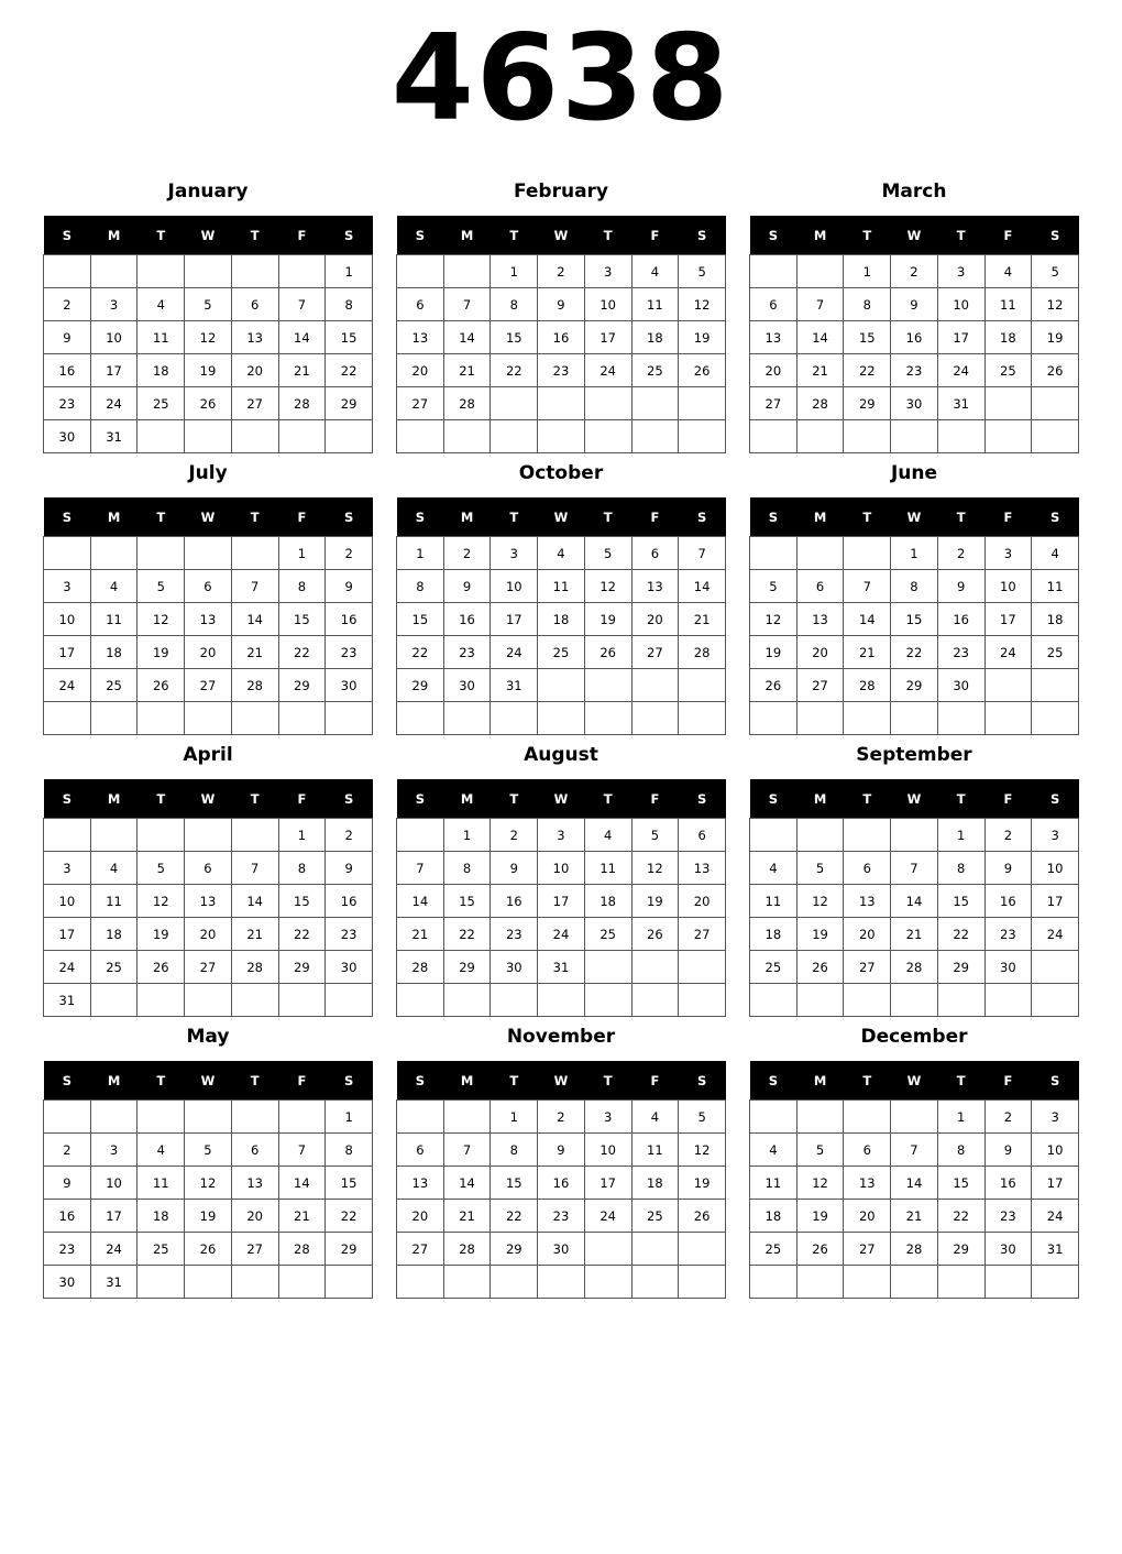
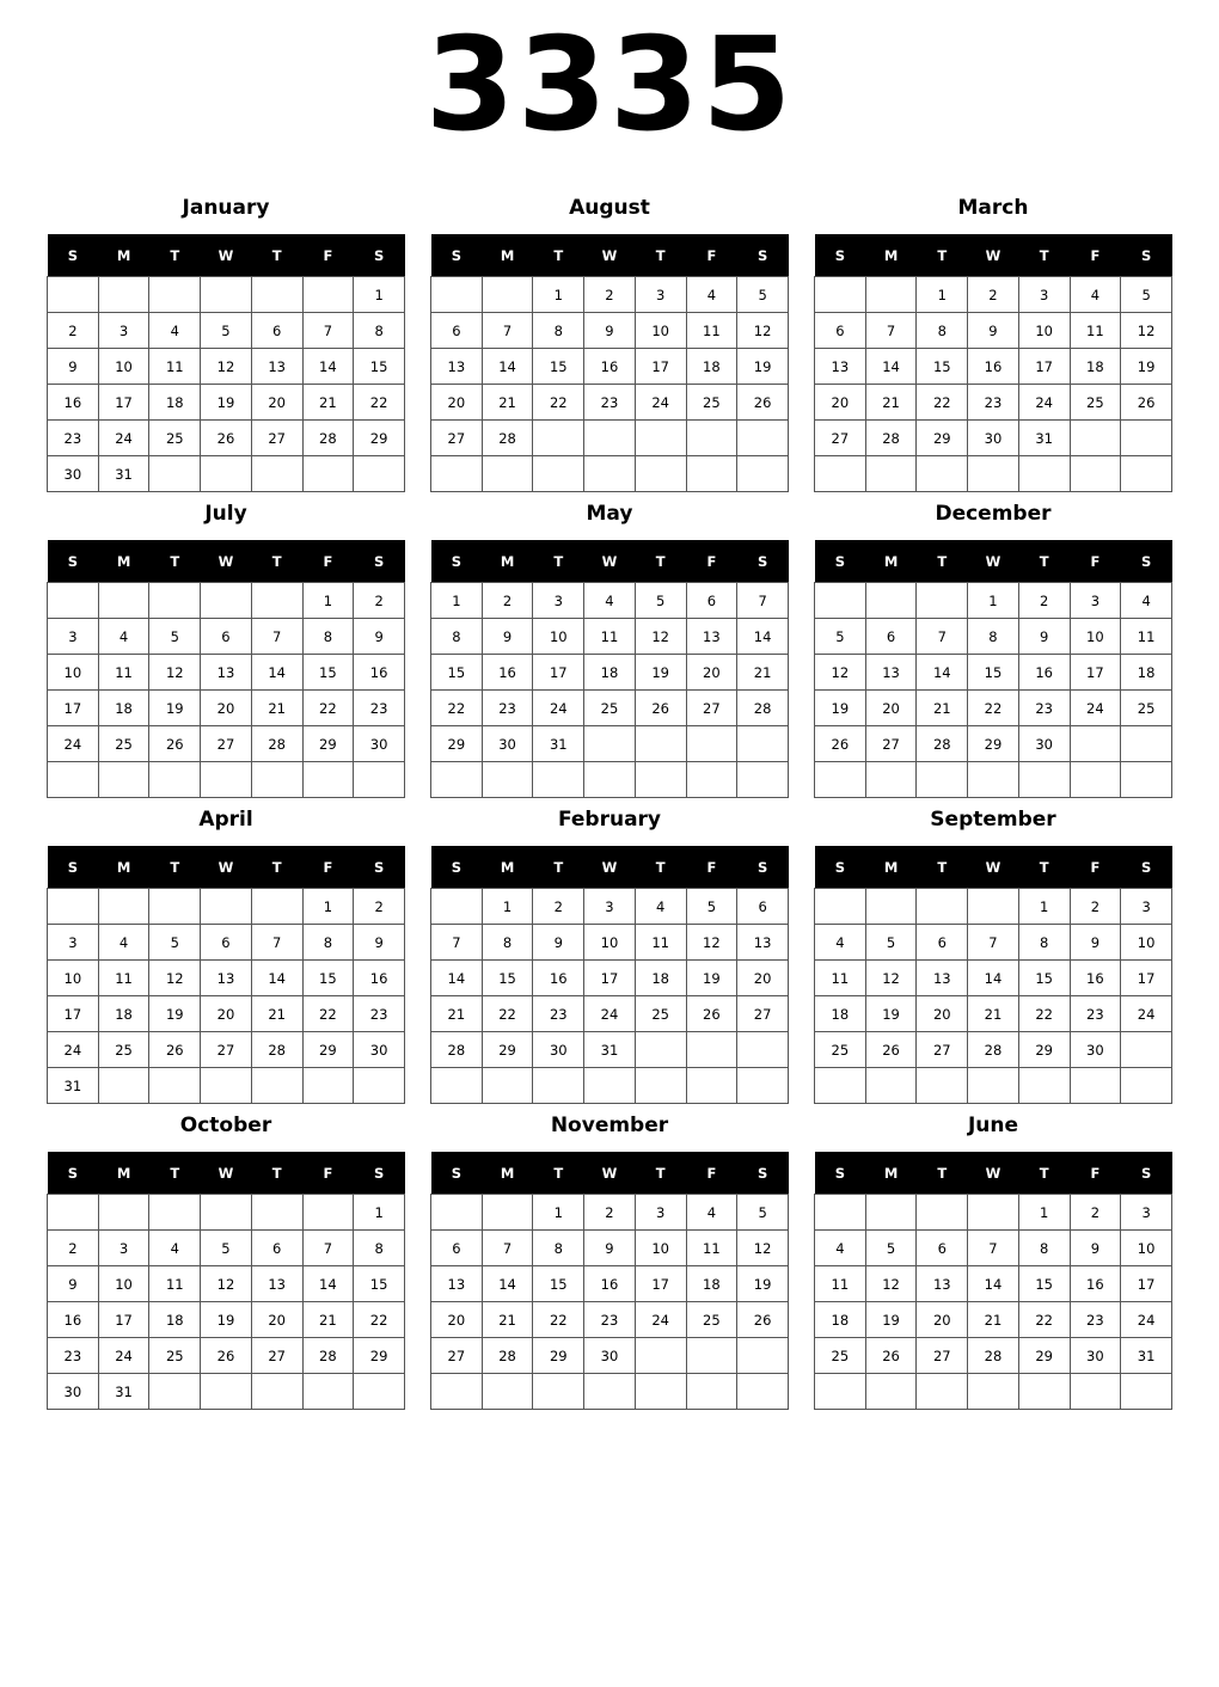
- 4638
+ 3335
  January
  S	M	T	W	T	F	S
  						1
  2	3	4	5	6	7	8
  9	10	11	12	13	14	15
  16	17	18	19	20	21	22
  23	24	25	26	27	28	29
  30	31
- February
+ August
  S	M	T	W	T	F	S
  		1	2	3	4	5
  6	7	8	9	10	11	12
  13	14	15	16	17	18	19
  20	21	22	23	24	25	26
  27	28
  March
  S	M	T	W	T	F	S
  		1	2	3	4	5
  6	7	8	9	10	11	12
  13	14	15	16	17	18	19
  20	21	22	23	24	25	26
  27	28	29	30	31
  July
  S	M	T	W	T	F	S
  					1	2
  3	4	5	6	7	8	9
  10	11	12	13	14	15	16
  17	18	19	20	21	22	23
  24	25	26	27	28	29	30
- October
+ May
  S	M	T	W	T	F	S
  1	2	3	4	5	6	7
  8	9	10	11	12	13	14
  15	16	17	18	19	20	21
  22	23	24	25	26	27	28
  29	30	31
- June
+ December
  S	M	T	W	T	F	S
  			1	2	3	4
  5	6	7	8	9	10	11
  12	13	14	15	16	17	18
  19	20	21	22	23	24	25
  26	27	28	29	30
  April
  S	M	T	W	T	F	S
  					1	2
  3	4	5	6	7	8	9
  10	11	12	13	14	15	16
  17	18	19	20	21	22	23
  24	25	26	27	28	29	30
  31
- August
+ February
  S	M	T	W	T	F	S
  	1	2	3	4	5	6
  7	8	9	10	11	12	13
  14	15	16	17	18	19	20
  21	22	23	24	25	26	27
  28	29	30	31
  September
  S	M	T	W	T	F	S
  				1	2	3
  4	5	6	7	8	9	10
  11	12	13	14	15	16	17
  18	19	20	21	22	23	24
  25	26	27	28	29	30
- May
+ October
  S	M	T	W	T	F	S
  						1
  2	3	4	5	6	7	8
  9	10	11	12	13	14	15
  16	17	18	19	20	21	22
  23	24	25	26	27	28	29
  30	31
  November
  S	M	T	W	T	F	S
  		1	2	3	4	5
  6	7	8	9	10	11	12
  13	14	15	16	17	18	19
  20	21	22	23	24	25	26
  27	28	29	30
- December
+ June
  S	M	T	W	T	F	S
  				1	2	3
  4	5	6	7	8	9	10
  11	12	13	14	15	16	17
  18	19	20	21	22	23	24
  25	26	27	28	29	30	31
